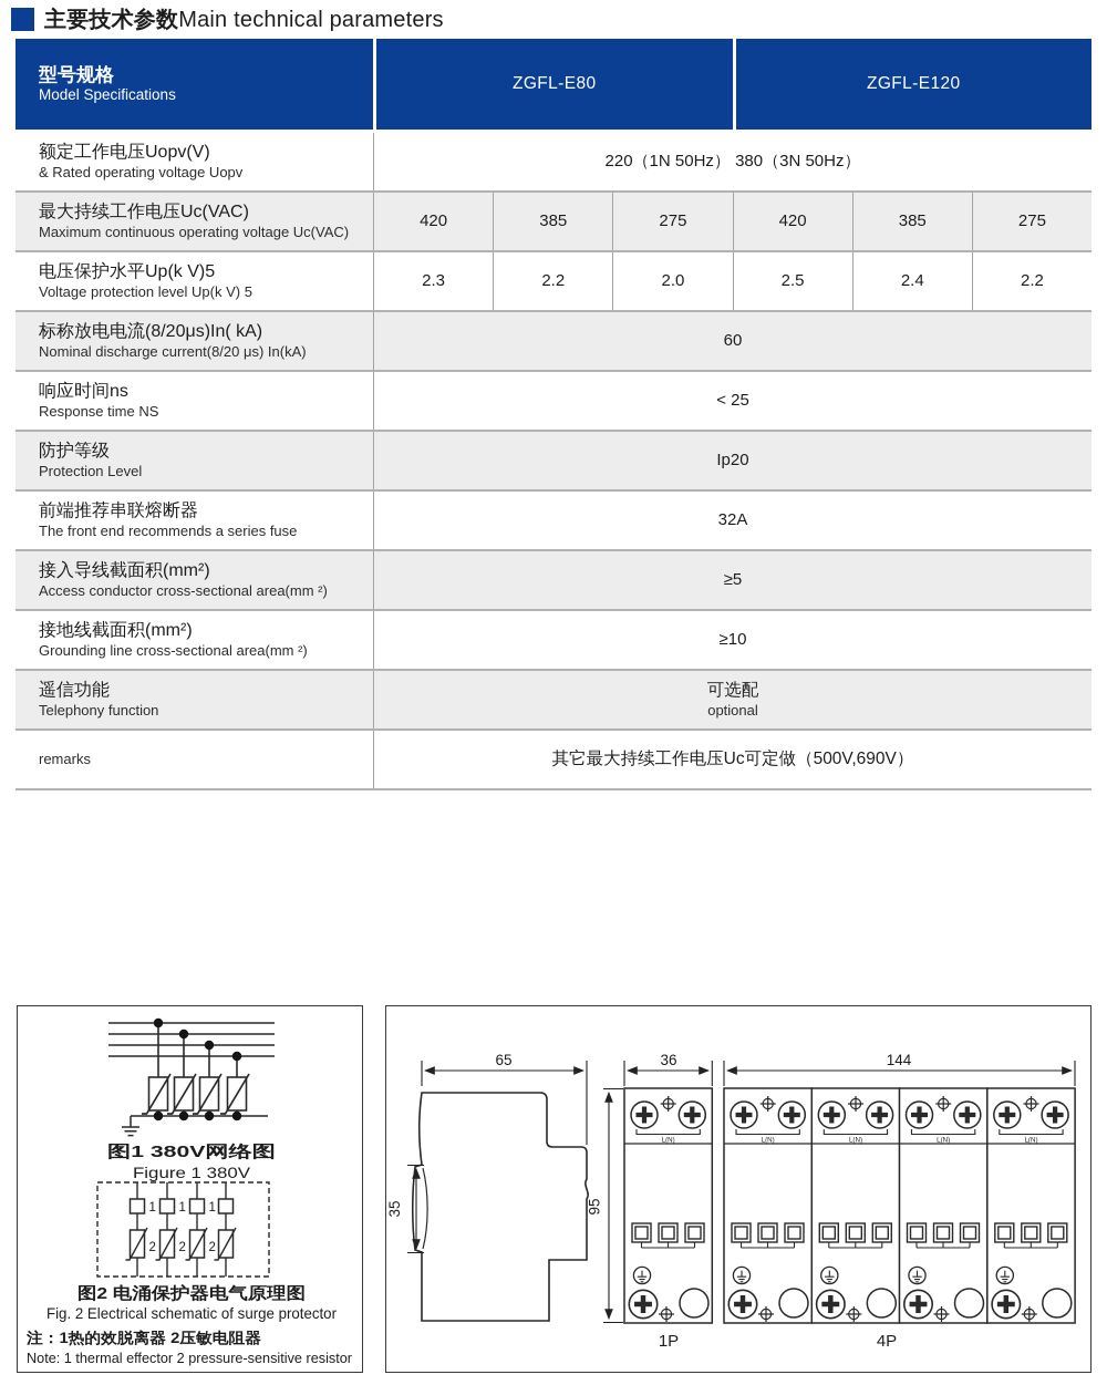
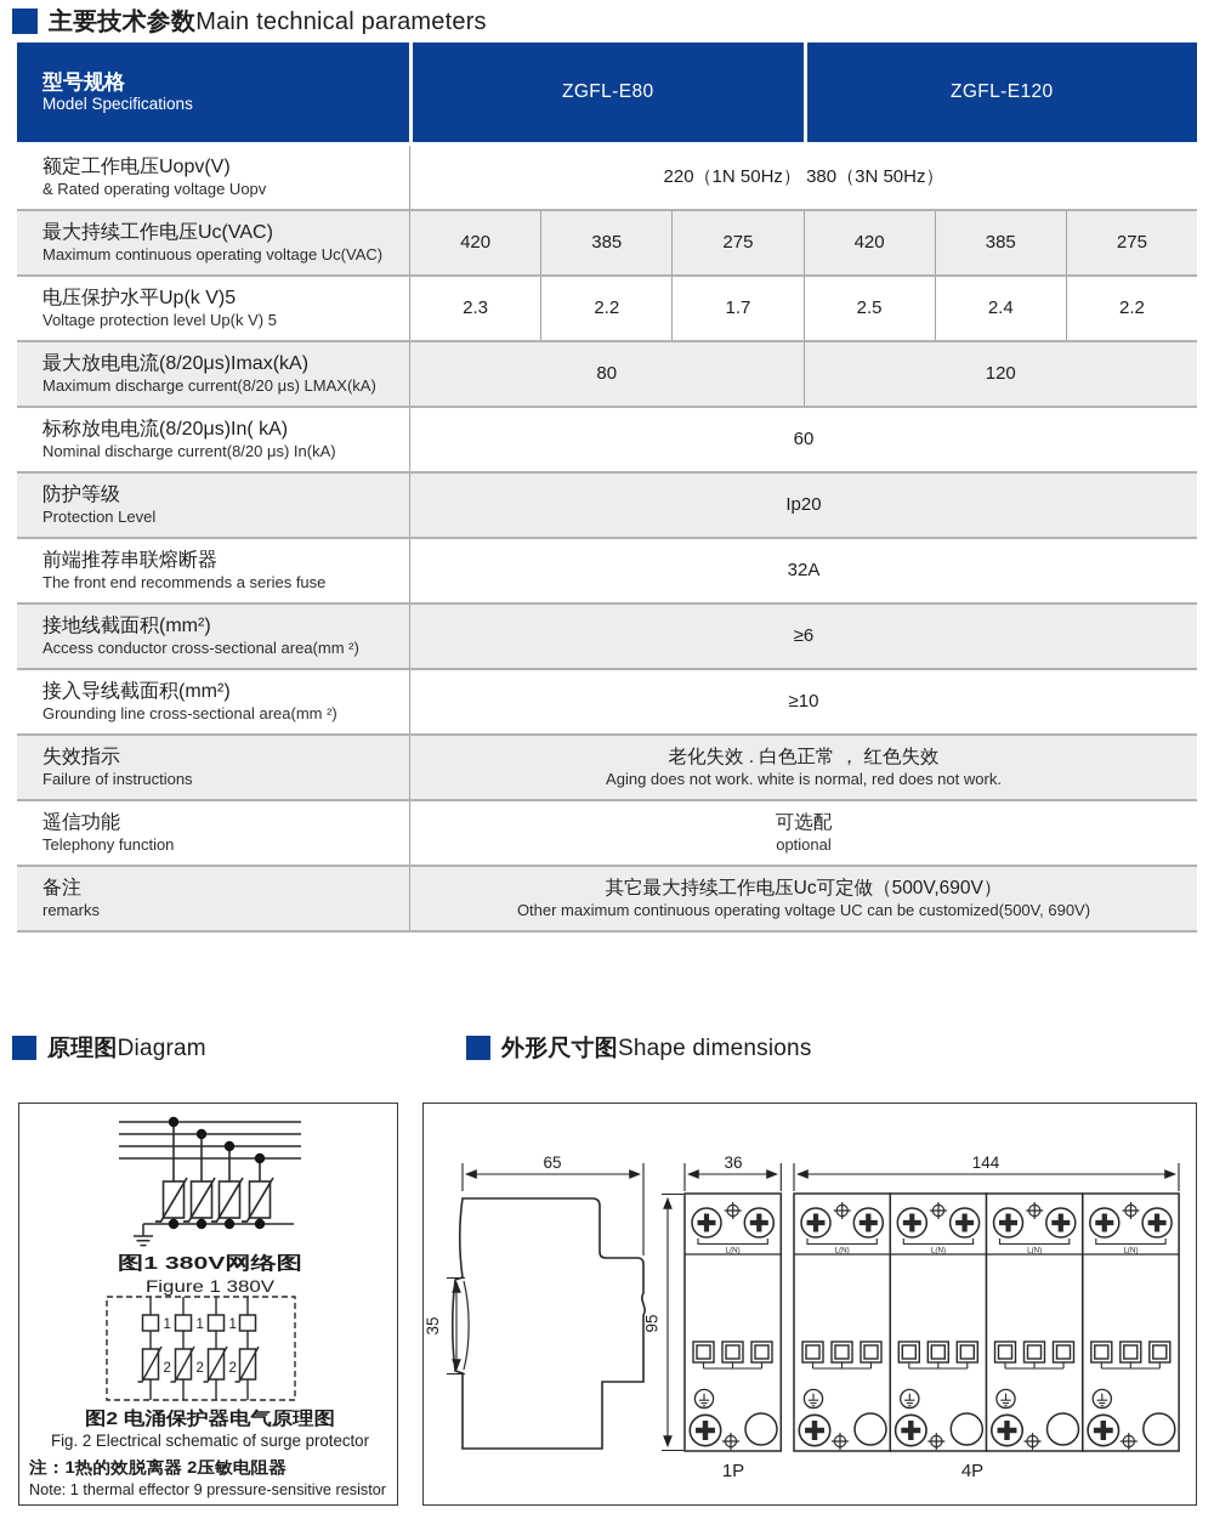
  主要技术参数
  Main technical parameters
  型号规格
  Model Specifications
  ZGFL-E80
  ZGFL-E120
  额定工作电压Uopv(V)
  & Rated operating voltage Uopv
  220（1N 50Hz） 380（3N 50Hz）
  最大持续工作电压Uc(VAC)
  Maximum continuous operating voltage Uc(VAC)
  420
  385
  275
  420
  385
  275
  电压保护水平Up(k V)5
  Voltage protection level Up(k V) 5
  2.3
  2.2
- 2.0
+ 1.7
  2.5
  2.4
  2.2
+ 最大放电电流(8/20μs)Imax(kA)
+ Maximum discharge current(8/20 μs) LMAX(kA)
+ 80
+ 120
  标称放电电流(8/20μs)In( kA)
  Nominal discharge current(8/20 μs) In(kA)
  60
- 响应时间ns
- Response time NS
- < 25
  防护等级
  Protection Level
  Ip20
  前端推荐串联熔断器
  The front end recommends a series fuse
  32A
- 接入导线截面积(mm²)
+ 接地线截面积(mm²)
  Access conductor cross-sectional area(mm ²)
- ≥5
+ ≥6
- 接地线截面积(mm²)
+ 接入导线截面积(mm²)
  Grounding line cross-sectional area(mm ²)
  ≥10
+ 失效指示
+ Failure of instructions
+ 老化失效 . 白色正常 ， 红色失效
+ Aging does not work. white is normal, red does not work.
  遥信功能
  Telephony function
  可选配
  optional
+ 备注
  remarks
  其它最大持续工作电压Uc可定做（500V,690V）
+ Other maximum continuous operating voltage UC can be customized(500V, 690V)
+ 原理图
+ Diagram
+ 外形尺寸图
+ Shape dimensions
  图1 380V网络图
  Figure 1 380V
  1
  1
  1
  2
  2
  2
  图2 电涌保护器电气原理图
  Fig. 2 Electrical schematic of surge protector
- Note: 1 thermal effector 2 pressure-sensitive resistor
+ Note: 1 thermal effector 9 pressure-sensitive resistor
  65
  36
  1P
  144
  4P
